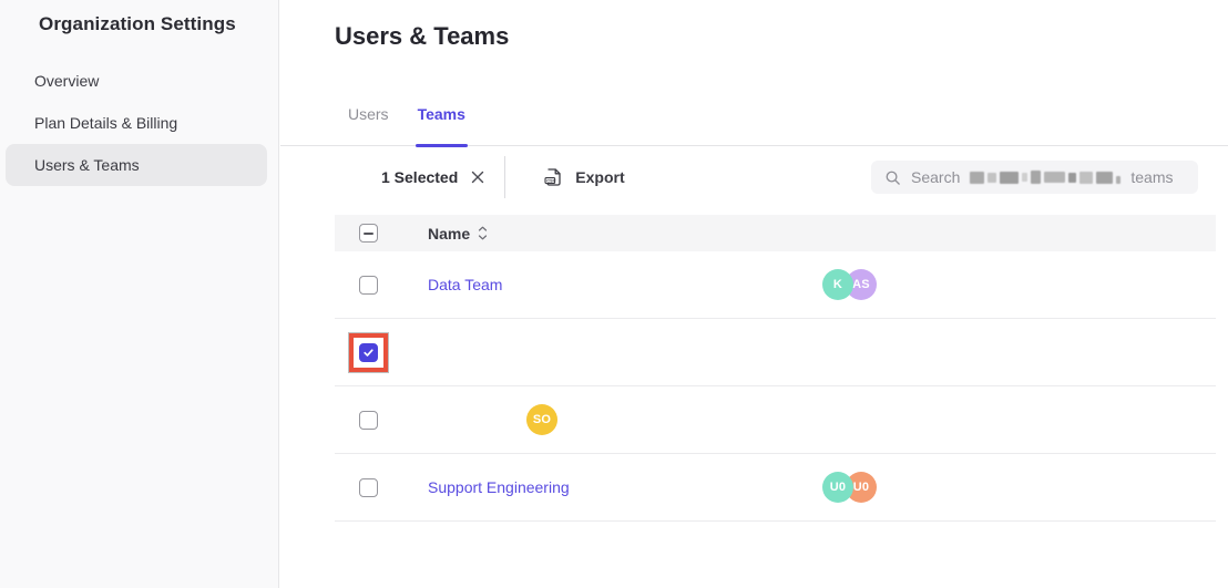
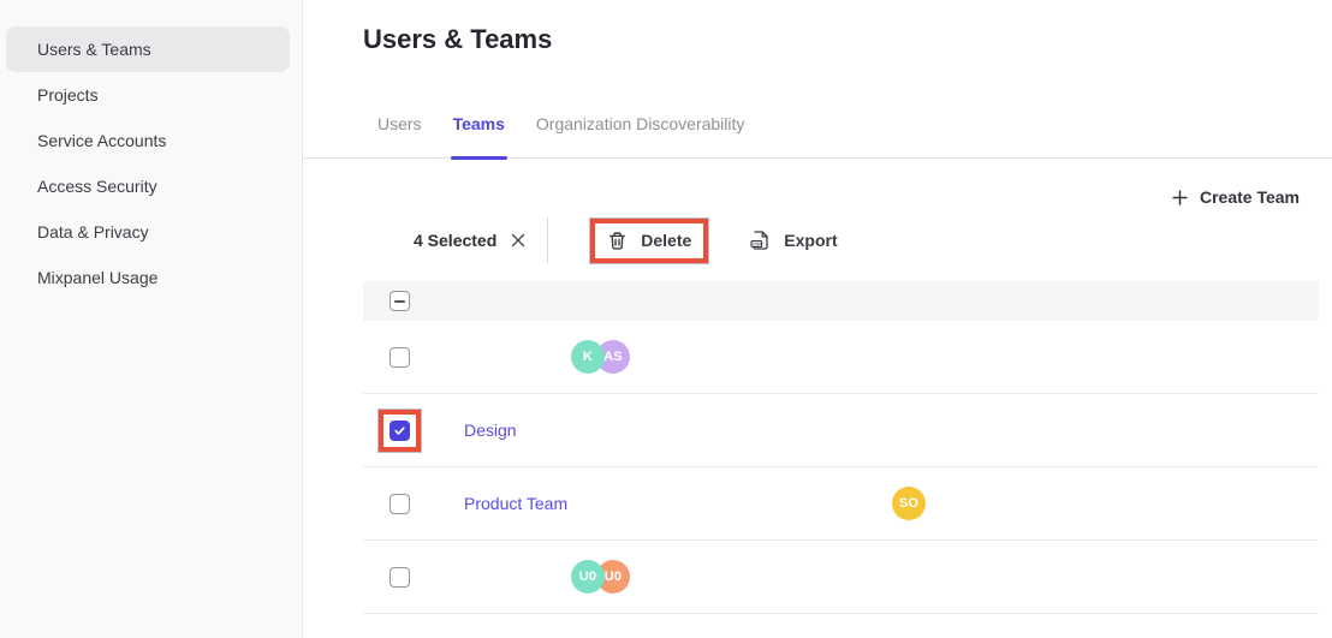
- Organization Settings
- Overview
- Plan Details & Billing
  Users & Teams
+ Projects
+ Service Accounts
+ Access Security
+ Data & Privacy
+ Mixpanel Usage
  Users & Teams
  Users
  Teams
+ Organization Discoverability
+ Create Team
- 1 Selected
+ 4 Selected
+ Delete
  Export
- Search
- teams
- Name
- Data Team
  K
  AS
+ Design
+ Product Team
  SO
- Support Engineering
  U0
  U0
